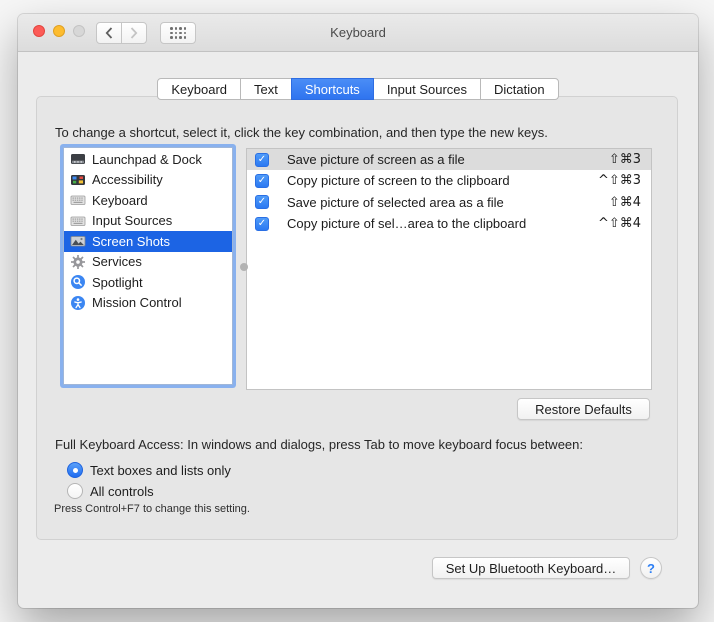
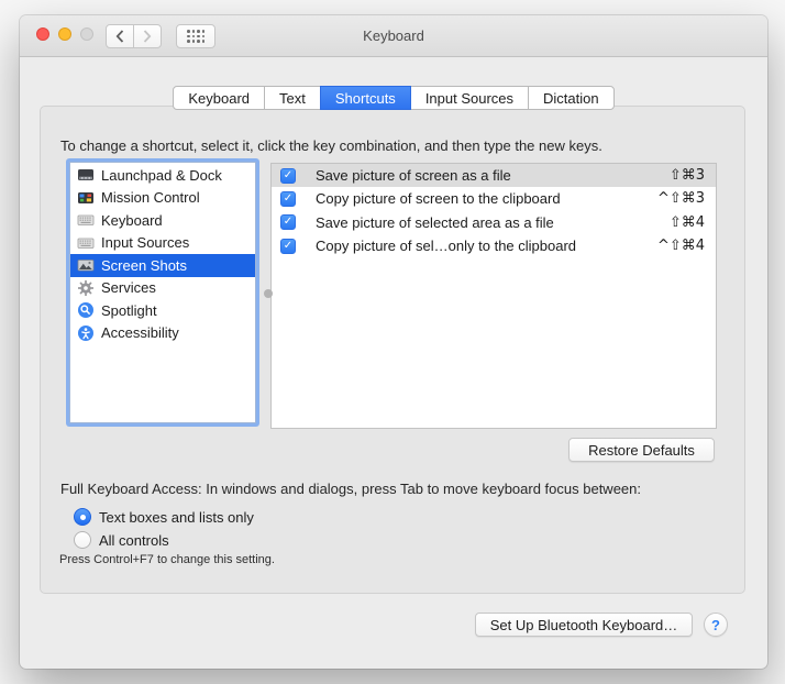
  Keyboard
  Keyboard
  Text
  Shortcuts
  Input Sources
  Dictation
  To change a shortcut, select it, click the key combination, and then type the new keys.
  Launchpad & Dock
- Accessibility
+ Mission Control
  Keyboard
  Input Sources
  Screen Shots
  Services
  Spotlight
- Mission Control
+ Accessibility
  ✓
  Save picture of screen as a file
  ⇧⌘3
  ✓
  Copy picture of screen to the clipboard
  ^⇧⌘3
  ✓
  Save picture of selected area as a file
  ⇧⌘4
  ✓
- Copy picture of sel…area to the clipboard
+ Copy picture of sel…only to the clipboard
  ^⇧⌘4
  Restore Defaults
  Full Keyboard Access: In windows and dialogs, press Tab to move keyboard focus between:
  Text boxes and lists only
  All controls
  Press Control+F7 to change this setting.
  Set Up Bluetooth Keyboard…
  ?
